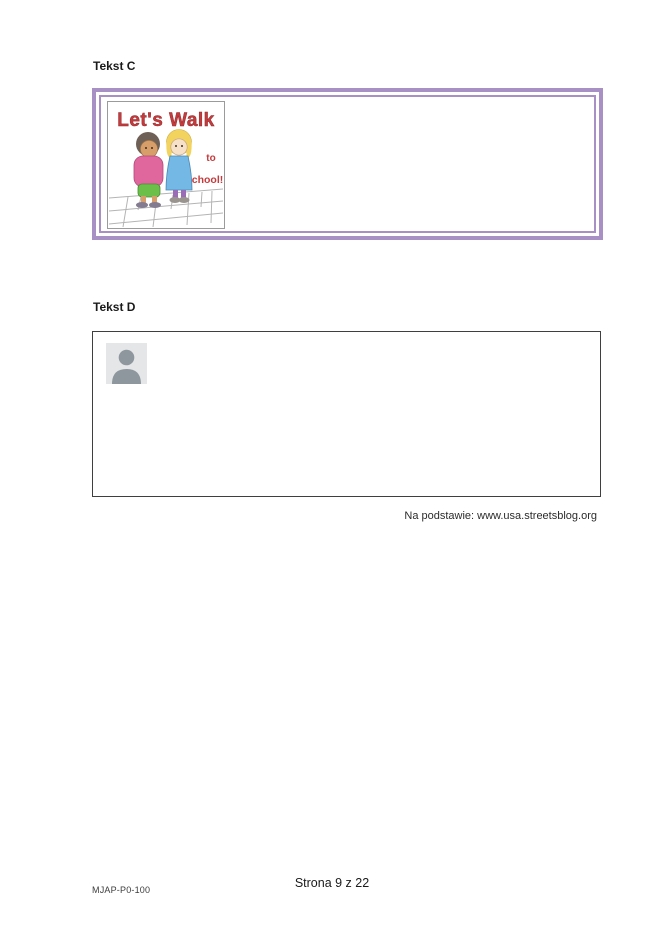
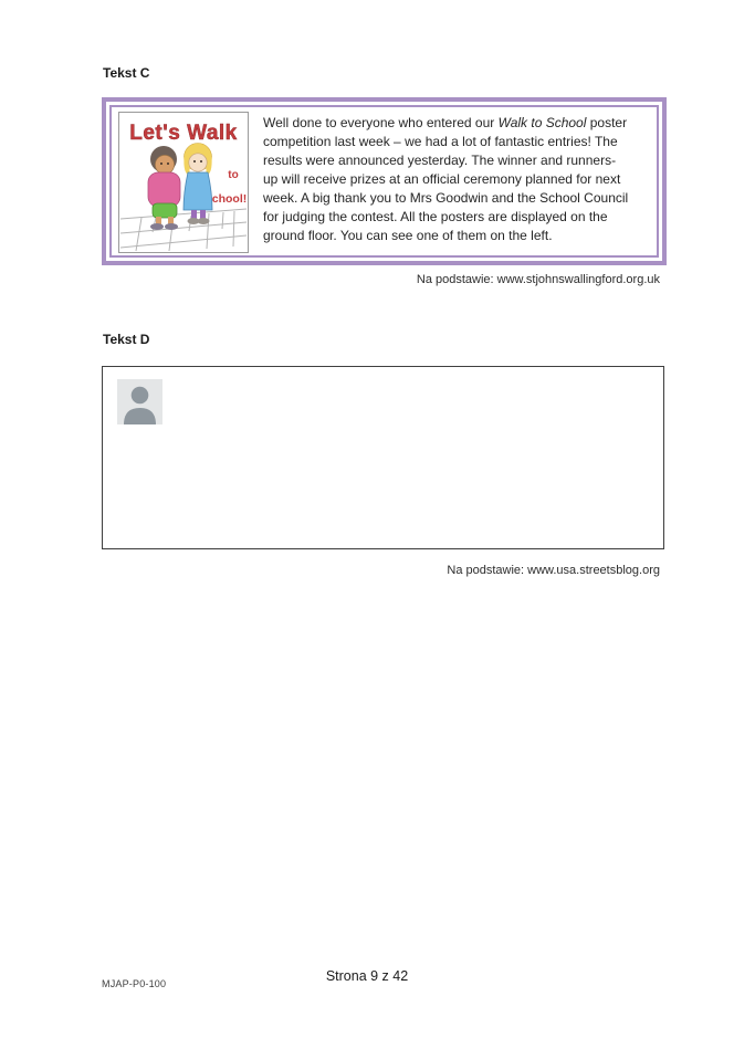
  Tekst C
  Let's Walk
  to
  chool!
+ Well done to everyone who entered our Walk to School poster competition last week – we had a lot of fantastic entries! The results were announced yesterday. The winner and runners-up will receive prizes at an official ceremony planned for next week. A big thank you to Mrs Goodwin and the School Council for judging the contest. All the posters are displayed on the ground floor. You can see one of them on the left.
+ Na podstawie: www.stjohnswallingford.org.uk
  Tekst D
  Na podstawie: www.usa.streetsblog.org
  MJAP-P0-100
- Strona 9 z 22
+ Strona 9 z 42
